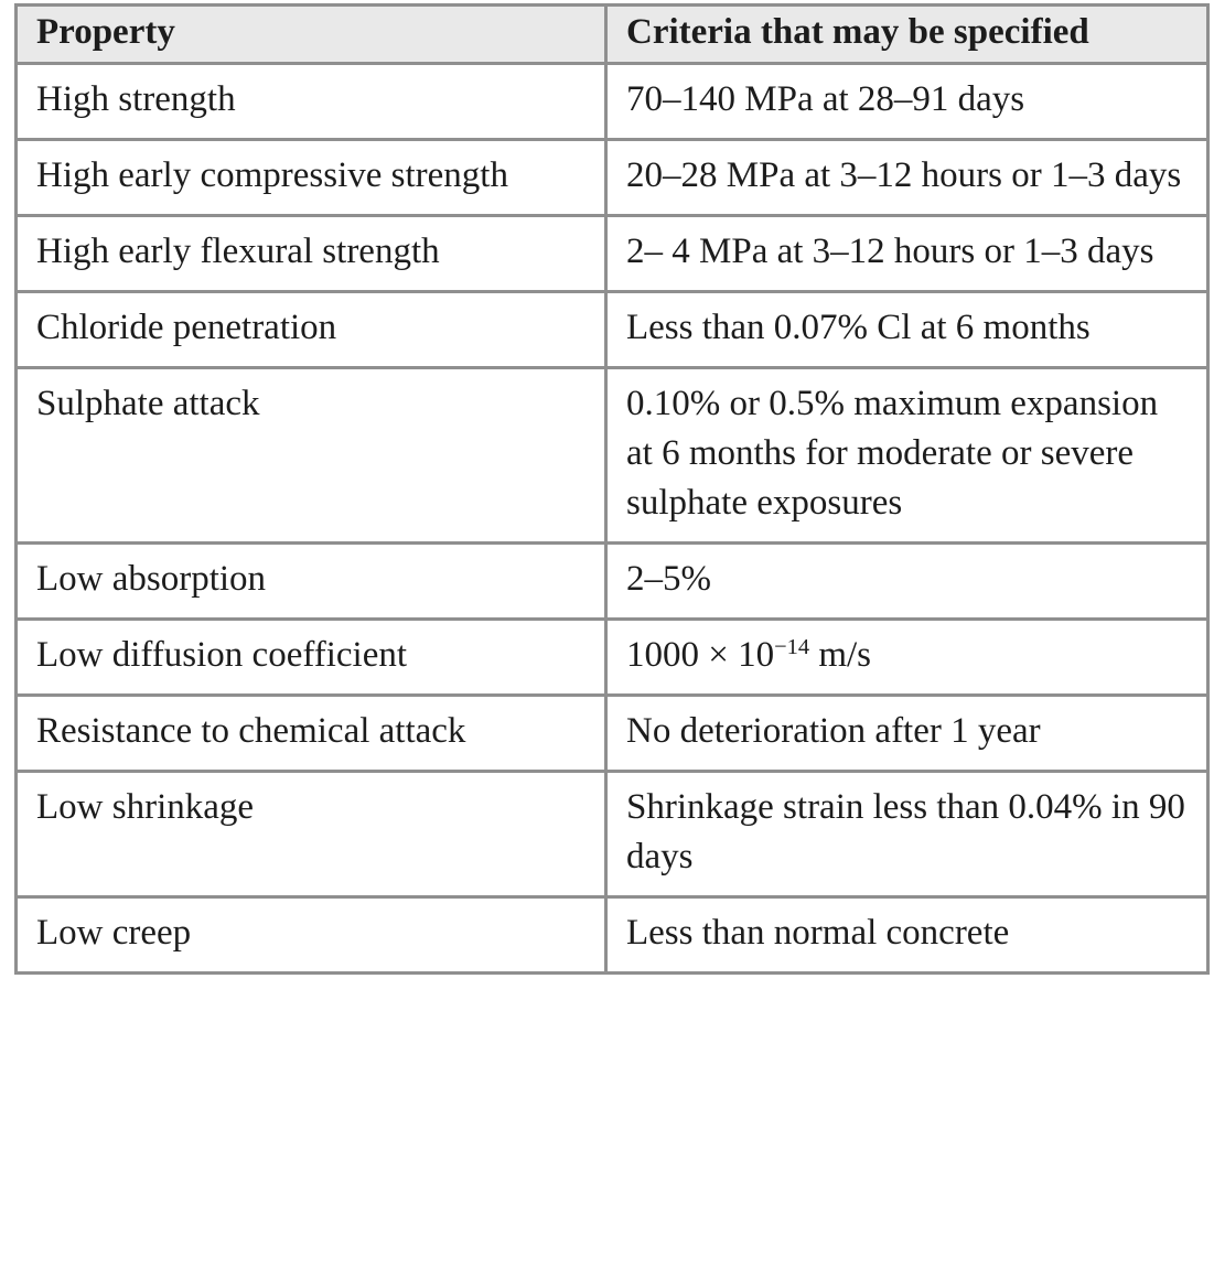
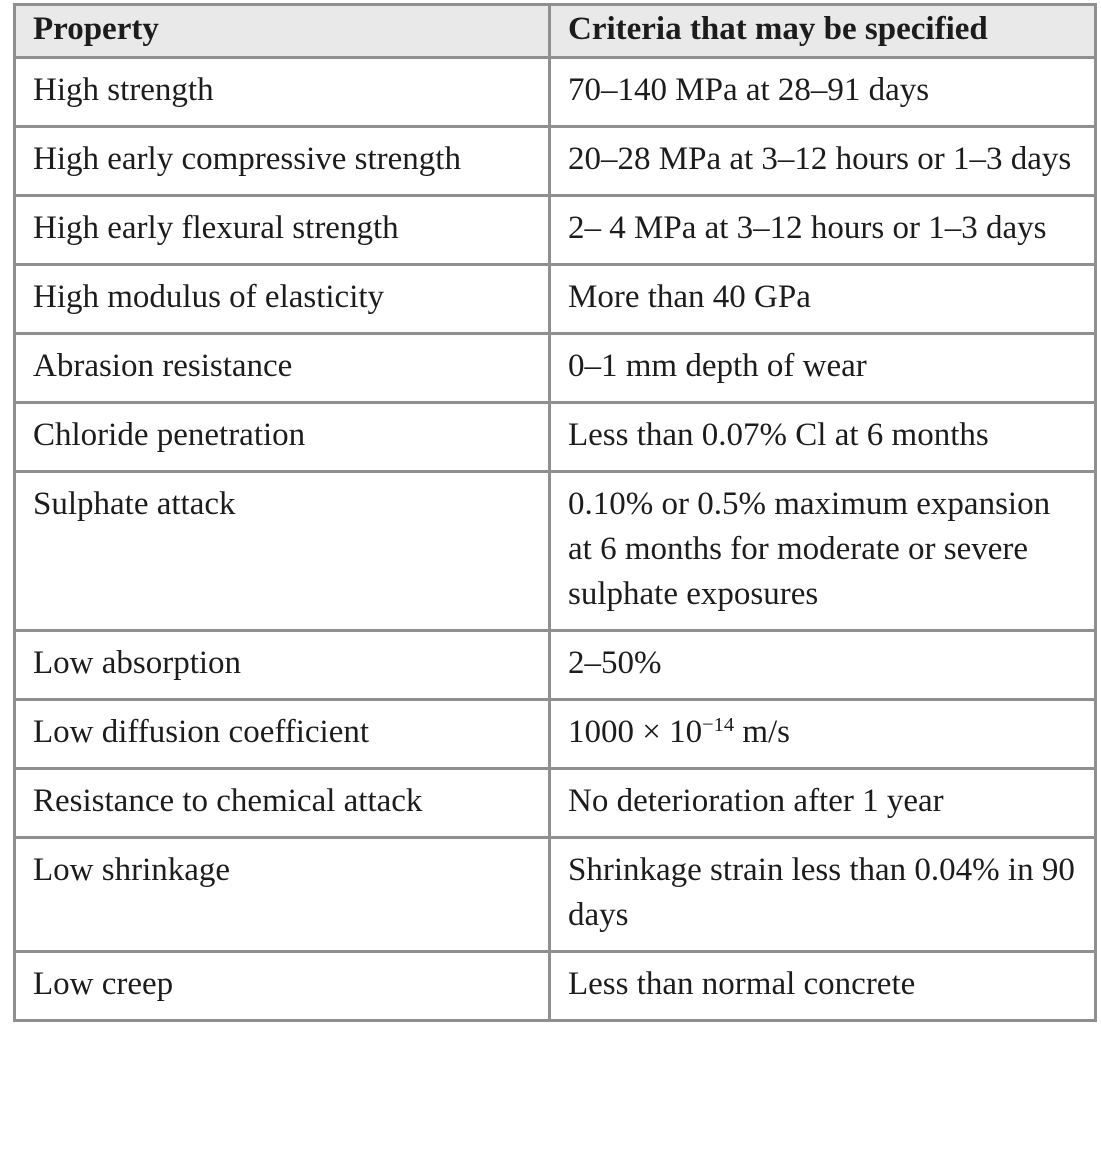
  Property	Criteria that may be specified
  High strength	70–140 MPa at 28–91 days
  High early compressive strength	20–28 MPa at 3–12 hours or 1–3 days
  High early flexural strength	2– 4 MPa at 3–12 hours or 1–3 days
+ High modulus of elasticity	More than 40 GPa
+ Abrasion resistance	0–1 mm depth of wear
  Chloride penetration	Less than 0.07% Cl at 6 months
  Sulphate attack	0.10% or 0.5% maximum expansion at 6 months for moderate or severe sulphate exposures
- Low absorption	2–5%
+ Low absorption	2–50%
  Low diffusion coefficient	1000 × 10−14 m/s
  Resistance to chemical attack	No deterioration after 1 year
  Low shrinkage	Shrinkage strain less than 0.04% in 90 days
  Low creep	Less than normal concrete
